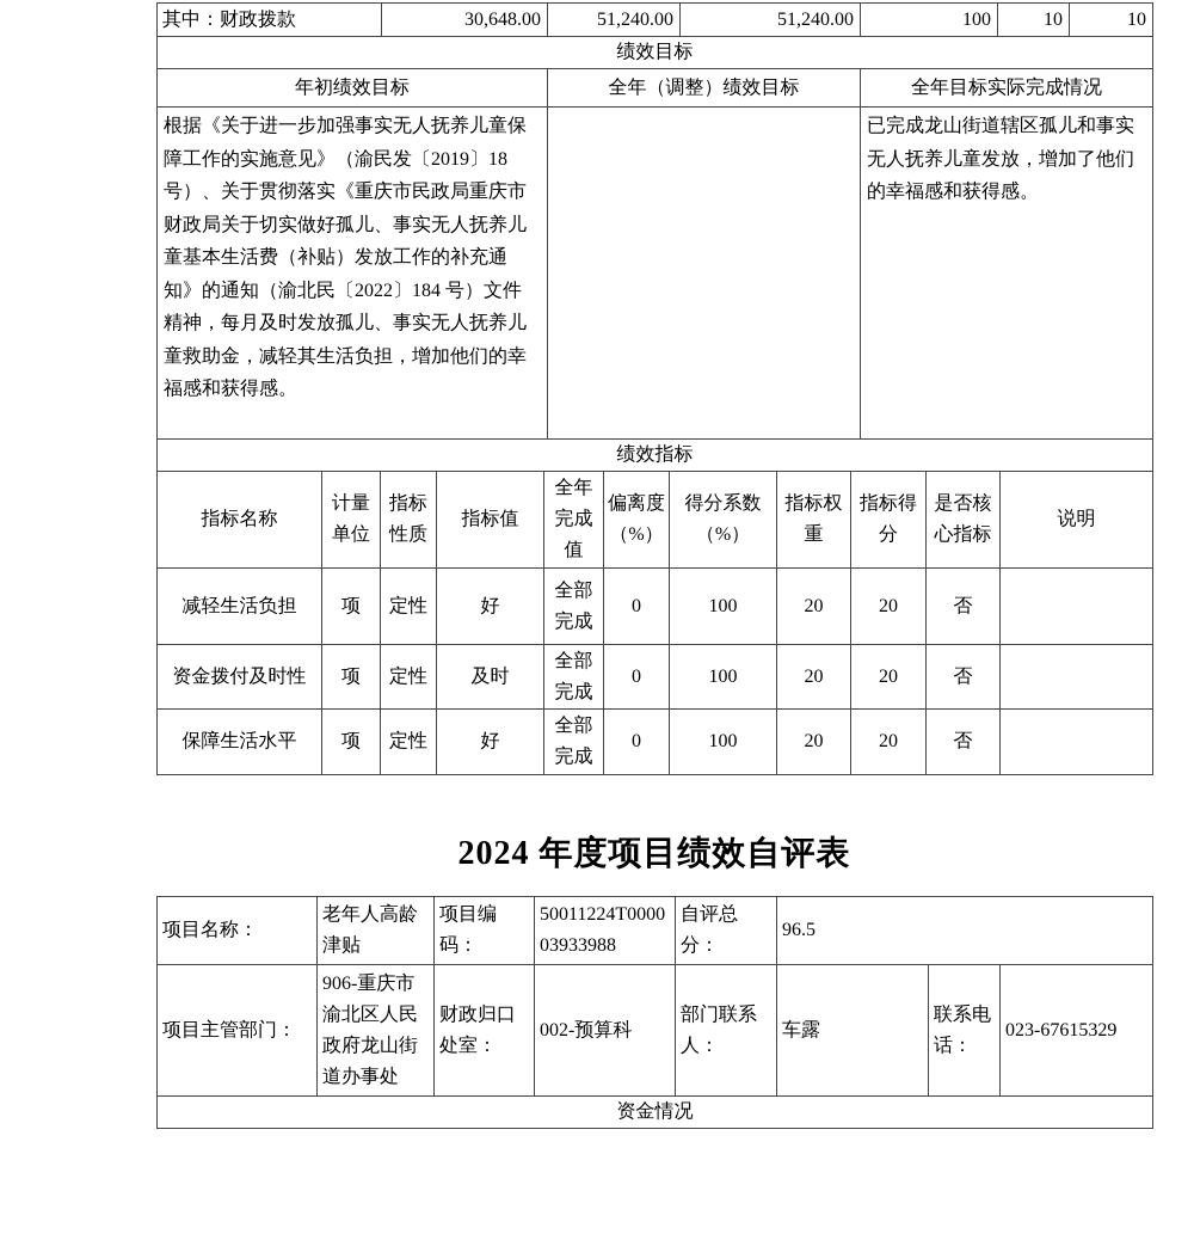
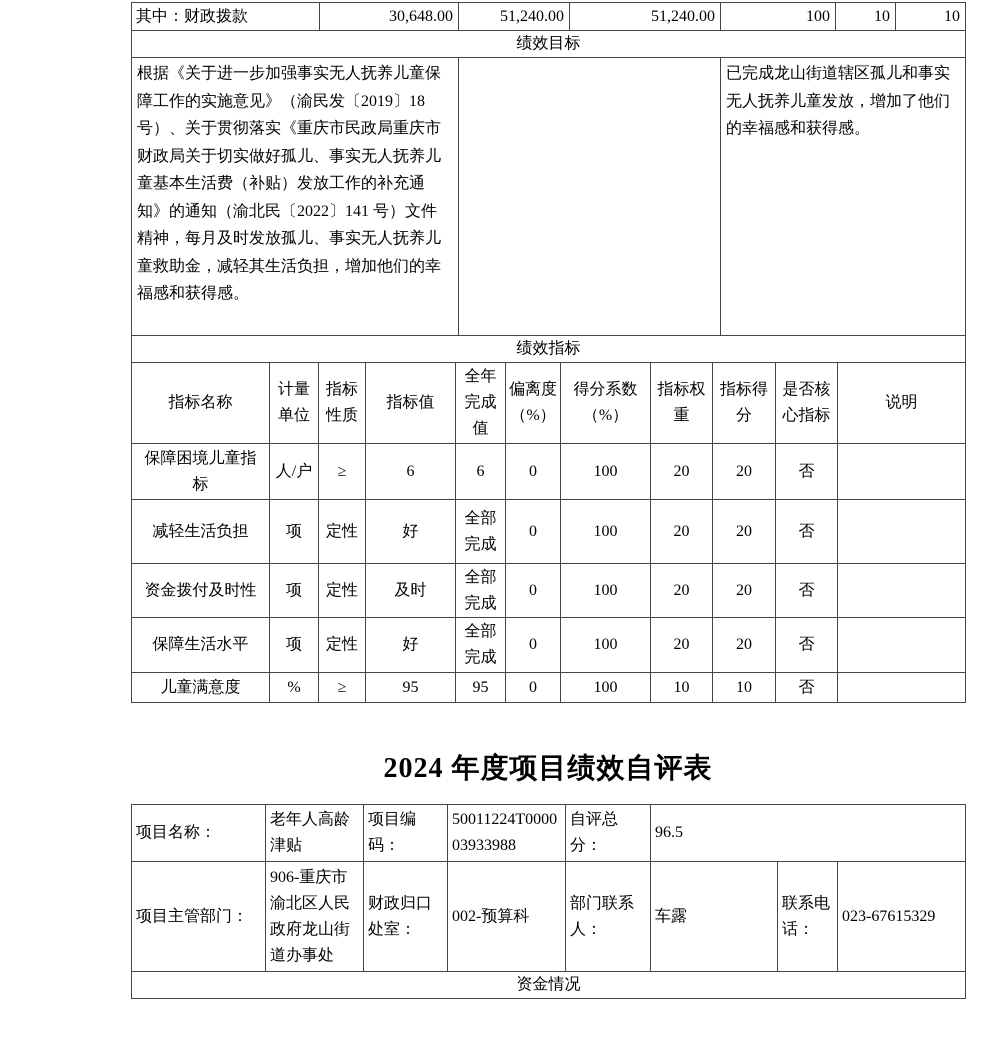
  其中：财政拨款	30,648.00	51,240.00	51,240.00	100	10	10
  绩效目标
- 年初绩效目标	全年（调整）绩效目标	全年目标实际完成情况
- 根据《关于进一步加强事实无人抚养儿童保障工作的实施意见》（渝民发〔2019〕18 号）、关于贯彻落实《重庆市民政局重庆市财政局关于切实做好孤儿、事实无人抚养儿童基本生活费（补贴）发放工作的补充通知》的通知（渝北民〔2022〕184 号）文件精神，每月及时发放孤儿、事实无人抚养儿童救助金，减轻其生活负担，增加他们的幸福感和获得感。		已完成龙山街道辖区孤儿和事实无人抚养儿童发放，增加了他们的幸福感和获得感。
+ 根据《关于进一步加强事实无人抚养儿童保障工作的实施意见》（渝民发〔2019〕18 号）、关于贯彻落实《重庆市民政局重庆市财政局关于切实做好孤儿、事实无人抚养儿童基本生活费（补贴）发放工作的补充通知》的通知（渝北民〔2022〕141 号）文件精神，每月及时发放孤儿、事实无人抚养儿童救助金，减轻其生活负担，增加他们的幸福感和获得感。		已完成龙山街道辖区孤儿和事实无人抚养儿童发放，增加了他们的幸福感和获得感。
  绩效指标
  指标名称	计量单位	指标性质	指标值	全年完成值	偏离度（%）	得分系数（%）	指标权重	指标得分	是否核心指标	说明
+ 保障困境儿童指标	人/户	≥	6	6	0	100	20	20	否
  减轻生活负担	项	定性	好	全部完成	0	100	20	20	否
  资金拨付及时性	项	定性	及时	全部完成	0	100	20	20	否
  保障生活水平	项	定性	好	全部完成	0	100	20	20	否
+ 儿童满意度	%	≥	95	95	0	100	10	10	否
  2024 年度项目绩效自评表
  项目名称：	老年人高龄津贴	项目编码：	50011224T000003933988	自评总分：	96.5
  项目主管部门：	906-重庆市渝北区人民政府龙山街道办事处	财政归口处室：	002-预算科	部门联系人：	车露	联系电话：	023-67615329
  资金情况
